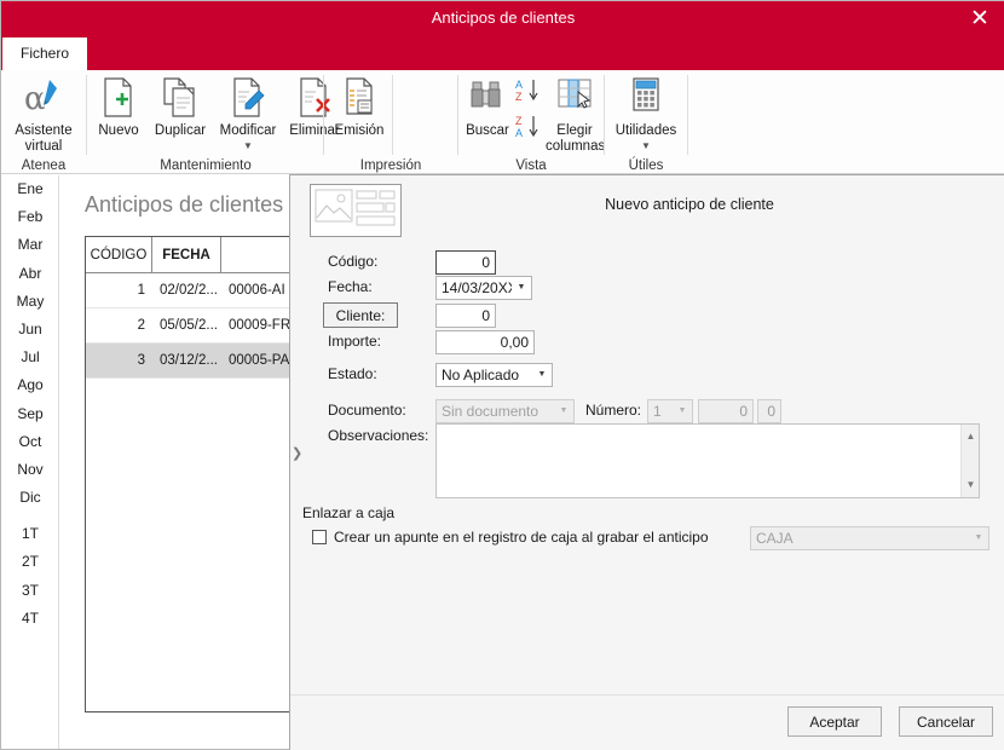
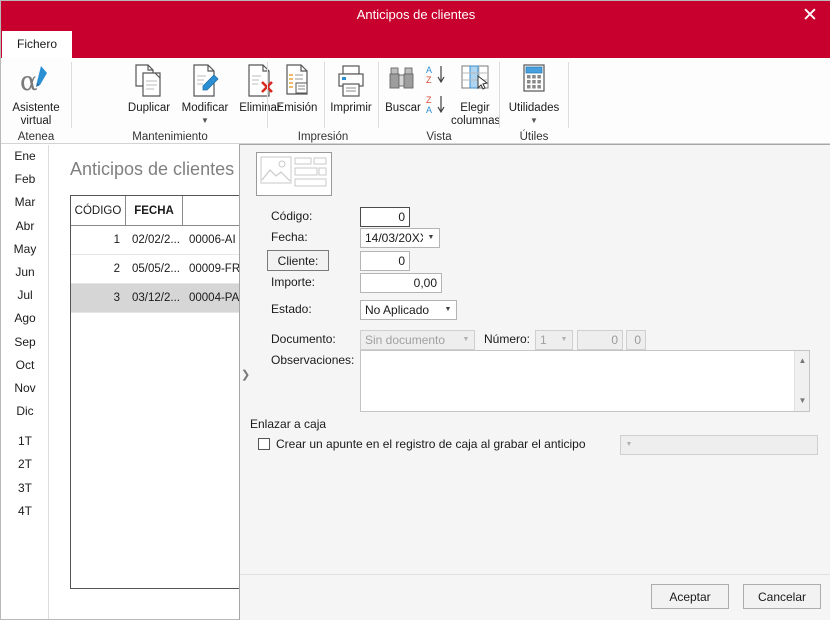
  Anticipos de clientes
  ✕
  Fichero
  α
  Asistente
  virtual
  Atenea
- Nuevo
  Duplicar
  Modificar
  ▼
  Elimiar
  Mantenimiento
  Emisión
+ Imprimir
  Impresión
  Buscar
  A
  Z
  Z
  A
  Elegir
  columnas
  Vista
  Utilidades
  ▼
  Útiles
  Ene
  Feb
  Mar
  Abr
  May
  Jun
  Jul
  Ago
  Sep
  Oct
  Nov
  Dic
  1T
  2T
  3T
  4T
  Anticipos de clientes
  CÓDIGO
  FECHA
  1
  02/02/2...
  00006-AI
  2
  05/05/2...
  00009-FR
  3
  03/12/2...
- 00005-PA
+ 00004-PA
  ❯
- Nuevo anticipo de cliente
  Código:
  0
  Fecha:
  14/03/20X
  Cliente:
  0
  Importe:
  0,00
  Estado:
  No Aplicado
  Documento:
  Sin documento
  Número:
  1
  0
  0
  Observaciones:
  ▲
  ▼
  Enlazar a caja
  Crear un apunte en el registro de caja al grabar el anticipo
- CAJA
  Aceptar
  Cancelar
